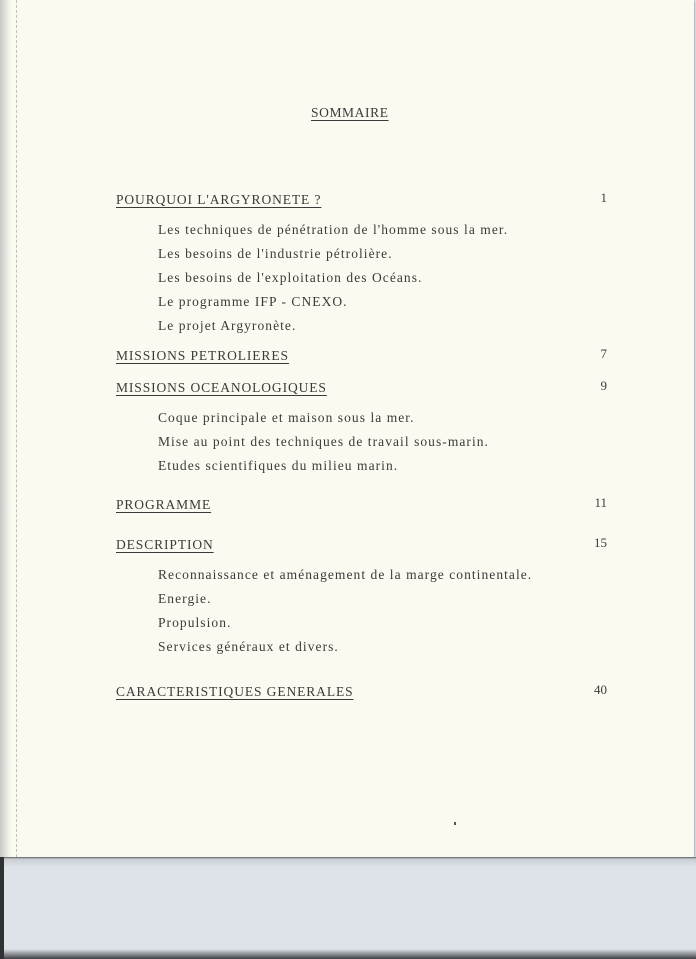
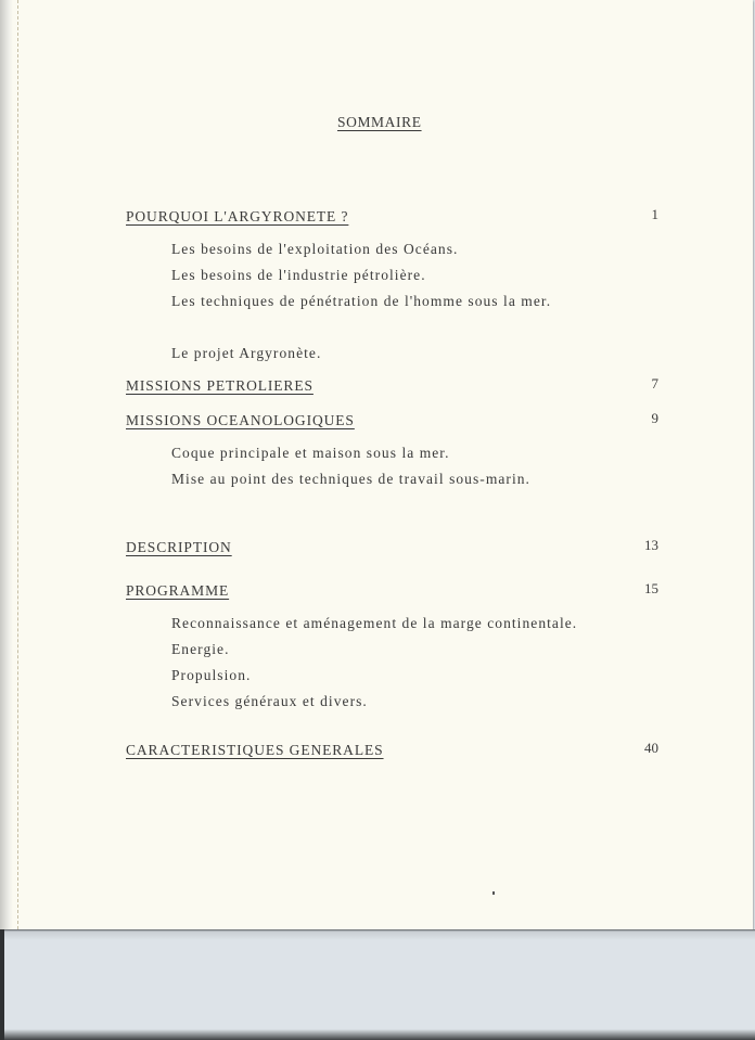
  SOMMAIRE
  POURQUOI L'ARGYRONETE ?
  1
- Les techniques de pénétration de l'homme sous la mer.
+ Les besoins de l'exploitation des Océans.
  Les besoins de l'industrie pétrolière.
- Les besoins de l'exploitation des Océans.
+ Les techniques de pénétration de l'homme sous la mer.
- Le programme IFP - CNEXO.
  Le projet Argyronète.
  MISSIONS PETROLIERES
  7
  MISSIONS OCEANOLOGIQUES
  9
  Coque principale et maison sous la mer.
  Mise au point des techniques de travail sous-marin.
- Etudes scientifiques du milieu marin.
- PROGRAMME
+ DESCRIPTION
- 11
+ 13
- DESCRIPTION
+ PROGRAMME
  15
  Reconnaissance et aménagement de la marge continentale.
  Energie.
  Propulsion.
  Services généraux et divers.
  CARACTERISTIQUES GENERALES
  40
